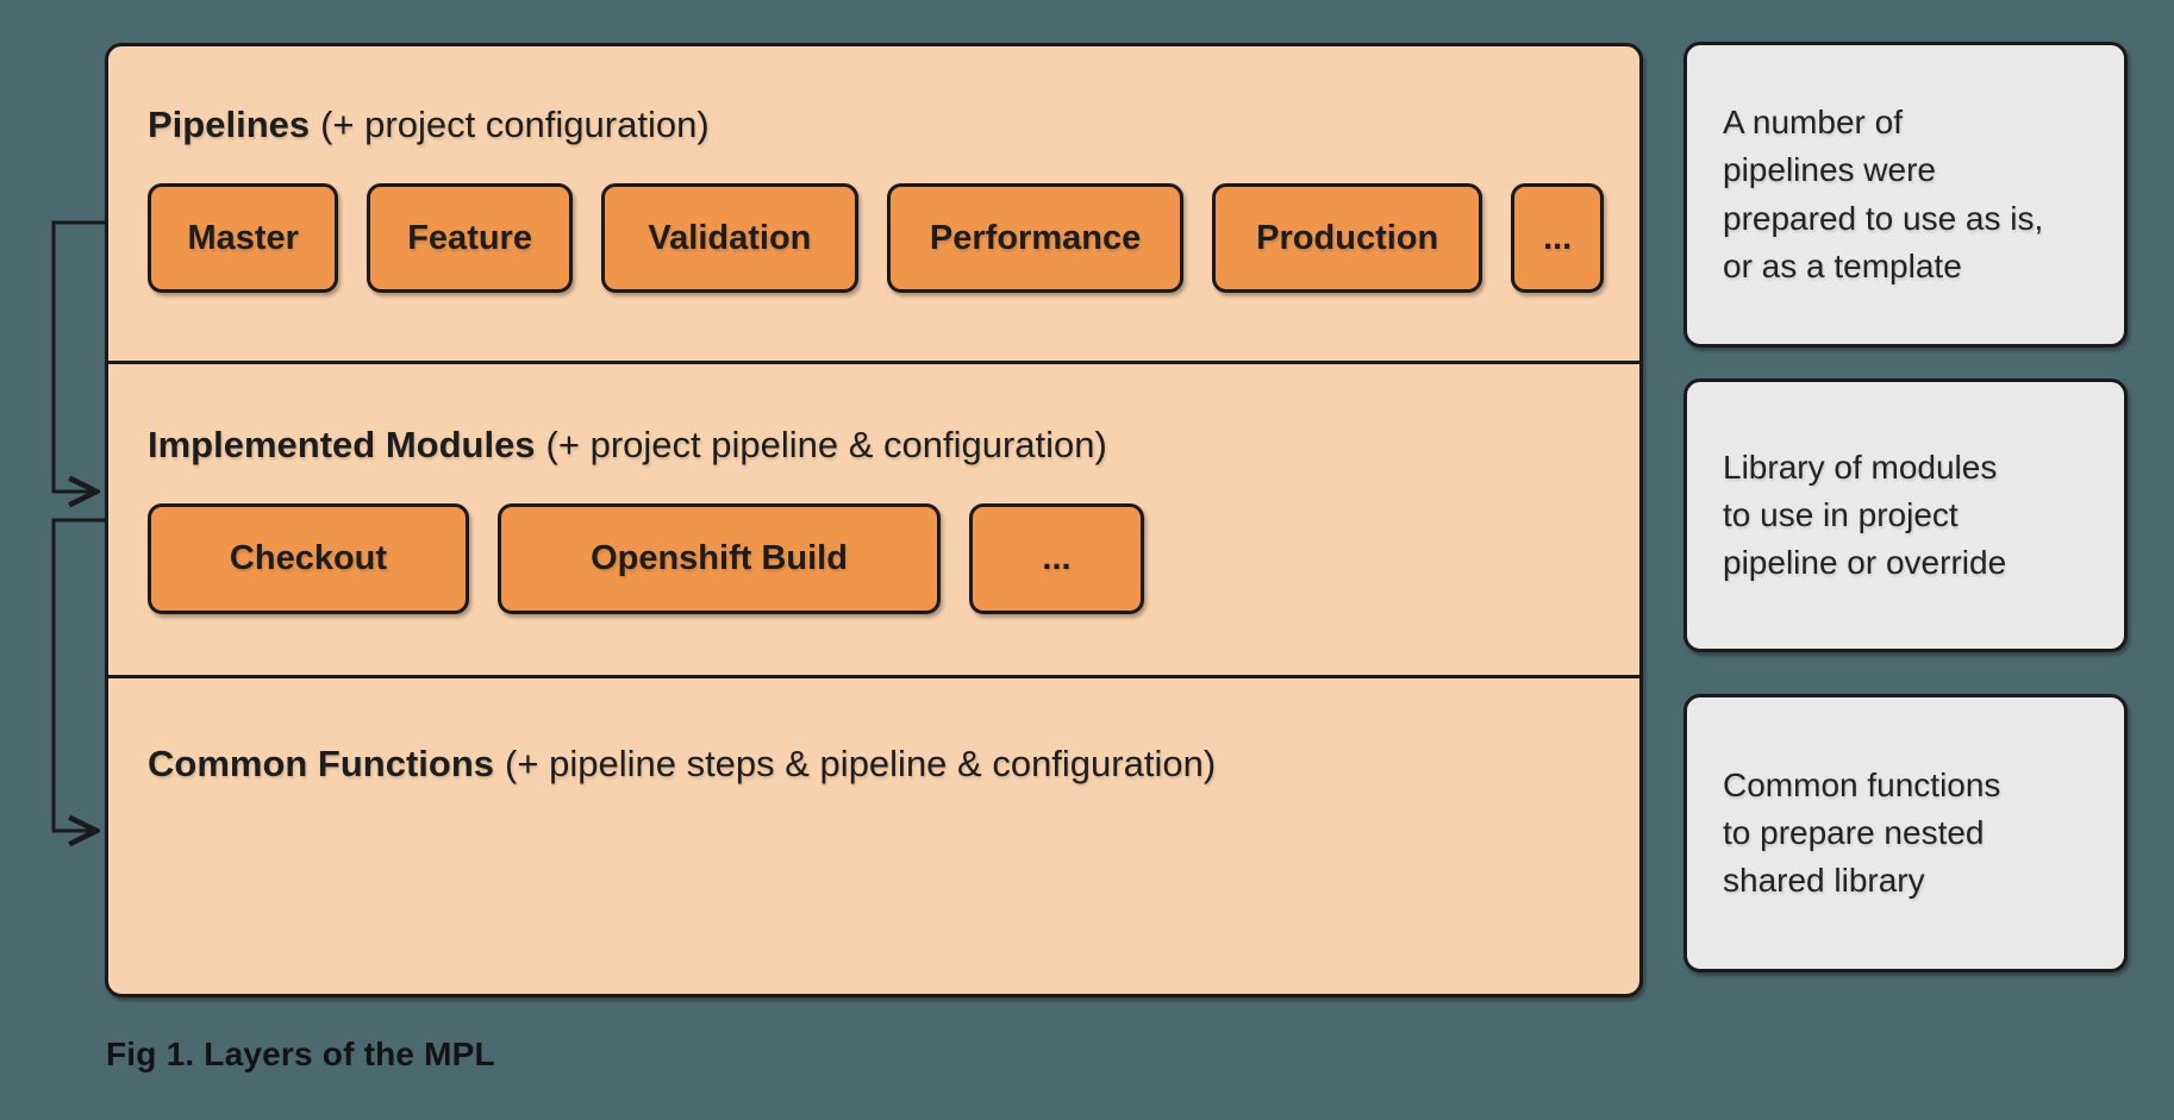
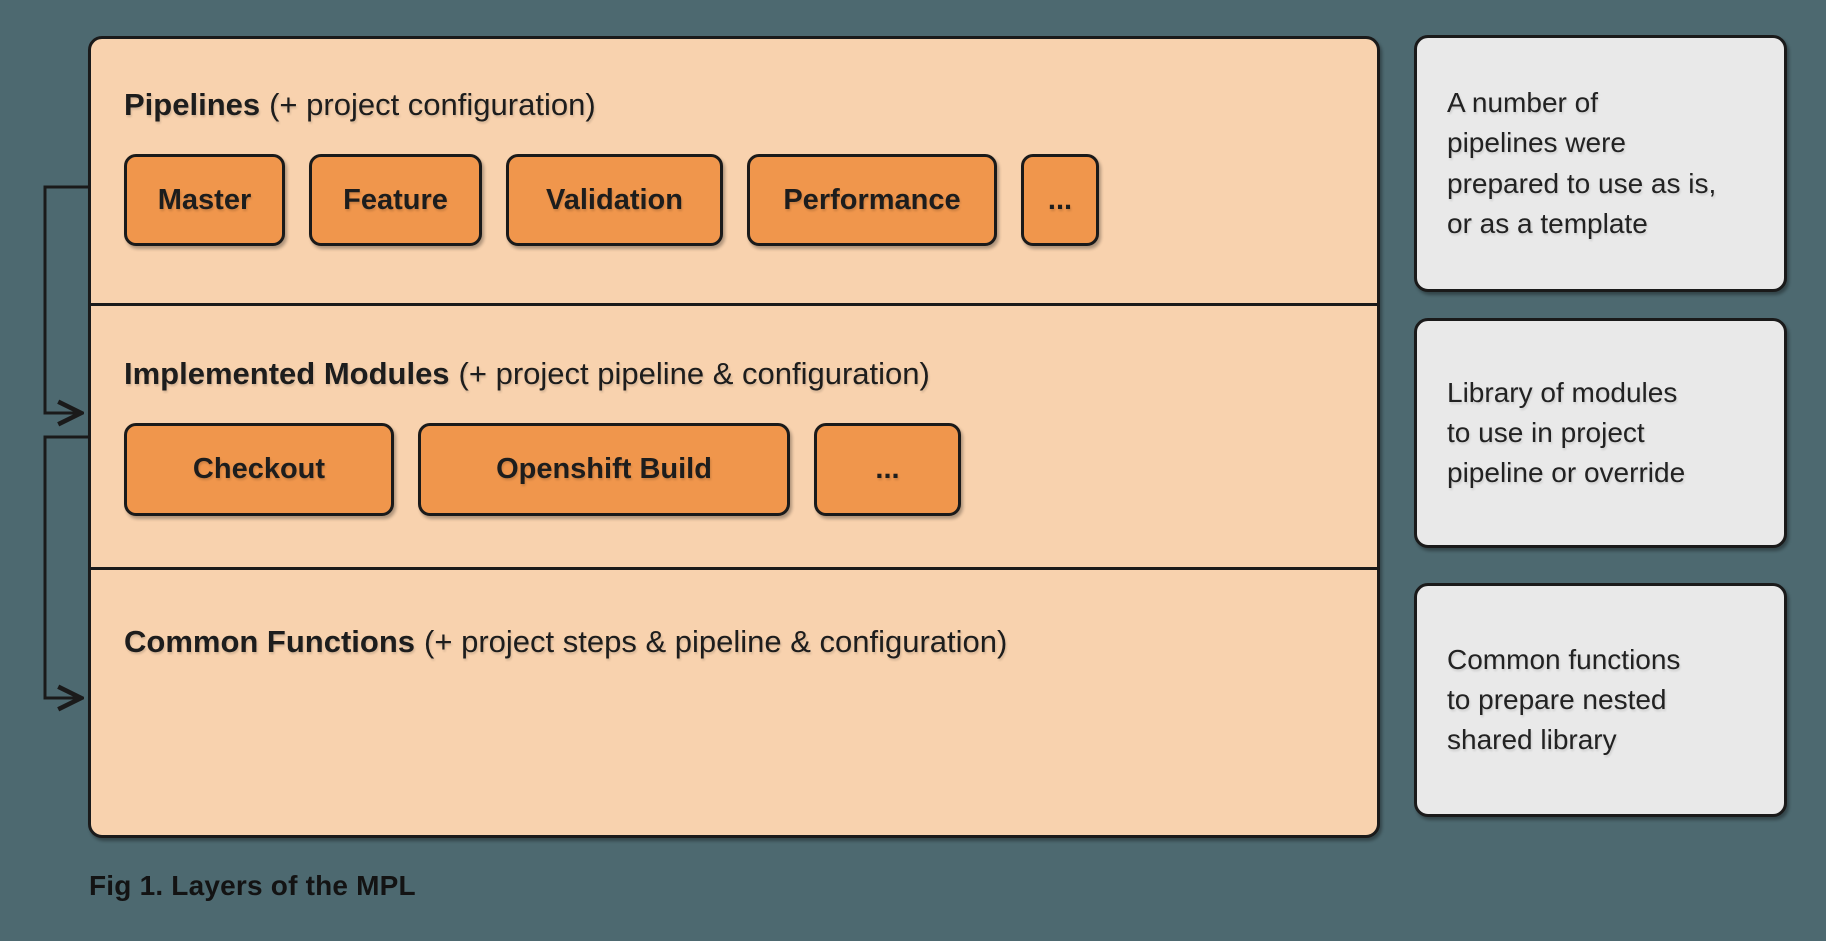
  Pipelines (+ project configuration)
  Master
  Feature
  Validation
  Performance
- Production
  ...
  Implemented Modules (+ project pipeline & configuration)
  Checkout
  Openshift Build
  ...
- Common Functions (+ pipeline steps & pipeline & configuration)
+ Common Functions (+ project steps & pipeline & configuration)
  A number of
  pipelines were
  prepared to use as is,
  or as a template
  Library of modules
  to use in project
  pipeline or override
  Common functions
  to prepare nested
  shared library
  Fig 1. Layers of the MPL
